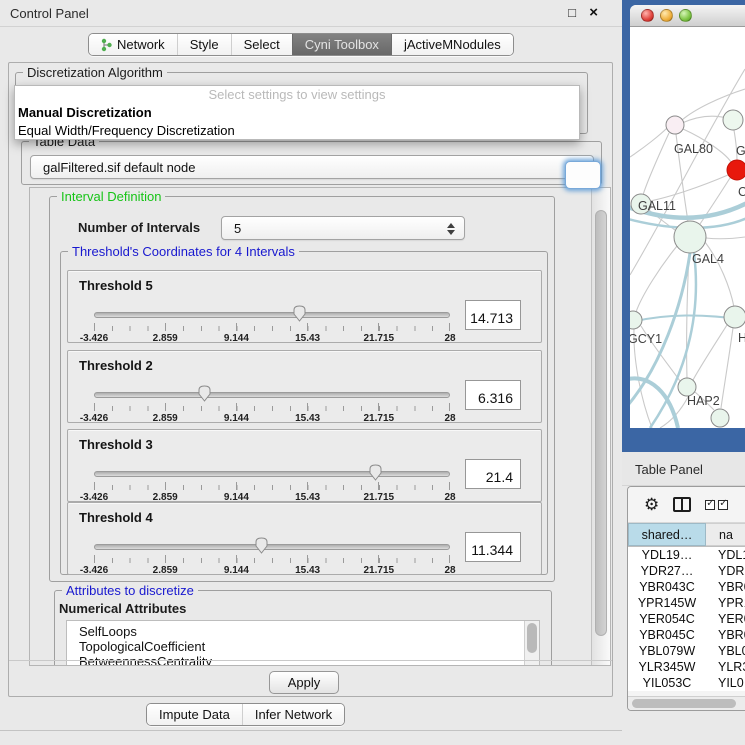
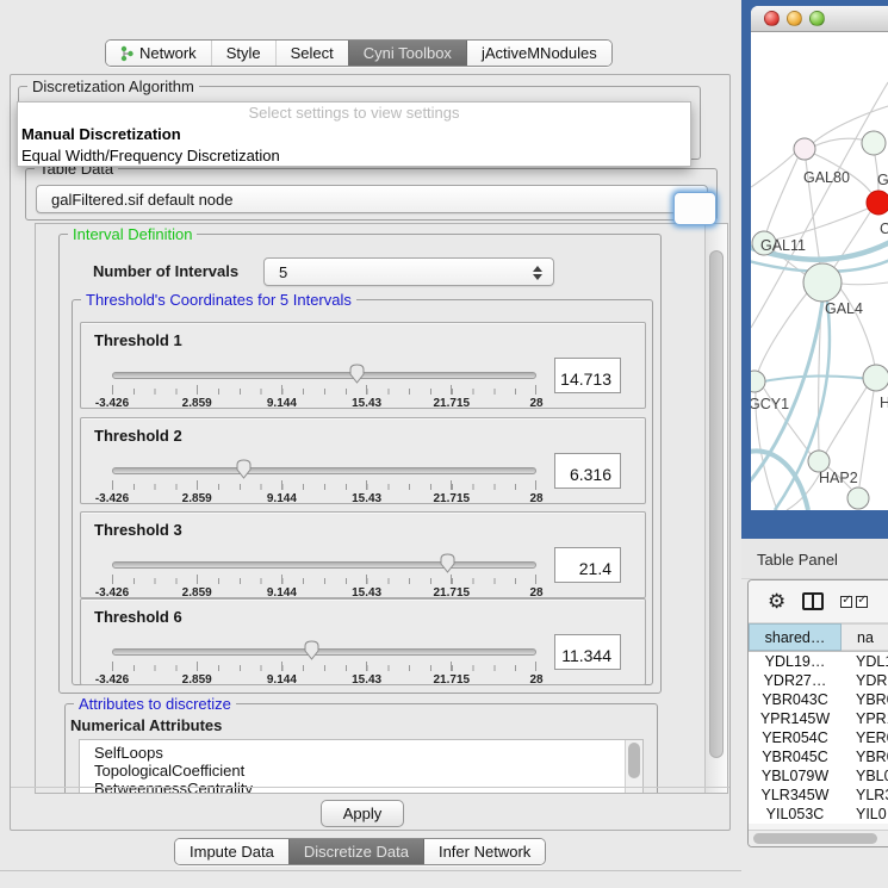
- Control Panel
- □
- ×
  Network
  Style
  Select
  Cyni Toolbox
  jActiveMNodules
  Discretization Algorithm
  Select settings to view settings
  Manual Discretization
  Equal Width/Frequency Discretization
  Table Data
  galFiltered.sif default node
  Interval Definition
  Number of Intervals
  5
- Threshold's Coordinates for 4 Intervals
+ Threshold's Coordinates for 5 Intervals
- Threshold 5
+ Threshold 1
  -3.426
  2.859
  9.144
  15.43
  21.715
  28
  14.713
  Threshold 2
  -3.426
  2.859
  9.144
  15.43
  21.715
  28
  6.316
  Threshold 3
  -3.426
  2.859
  9.144
  15.43
  21.715
  28
  21.4
- Threshold 4
+ Threshold 6
  -3.426
  2.859
  9.144
  15.43
  21.715
  28
  11.344
  Attributes to discretize
  Numerical Attributes
  SelfLoops
  TopologicalCoefficient
  BetweennessCentrality
  Apply
  Impute Data
+ Discretize Data
  Infer Network
  GAL80
  C
  GAL11
  GAL4
  GCY1
  H
  HAP2
  Table Panel
  ⚙
  shared…
  na
  YDL19…
  YDL
  YDR27…
  YDR
  YBR043C
  YBR
  YPR145W
  YPR
  YER054C
  YER
  YBR045C
  YBR
  YBL079W
  YBL
  YLR345W
  YLR
  YIL053C
  YIL0
